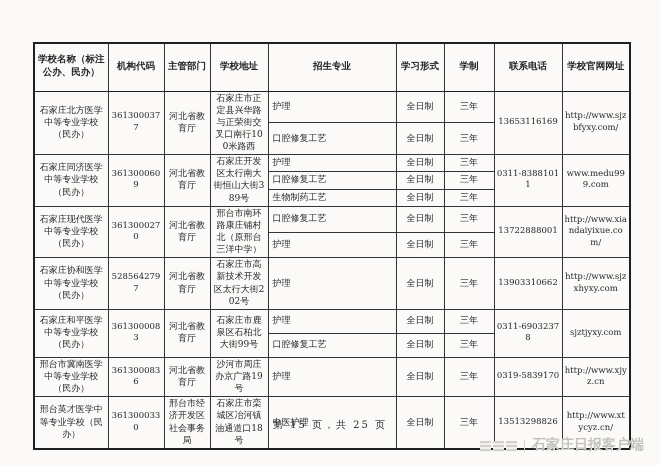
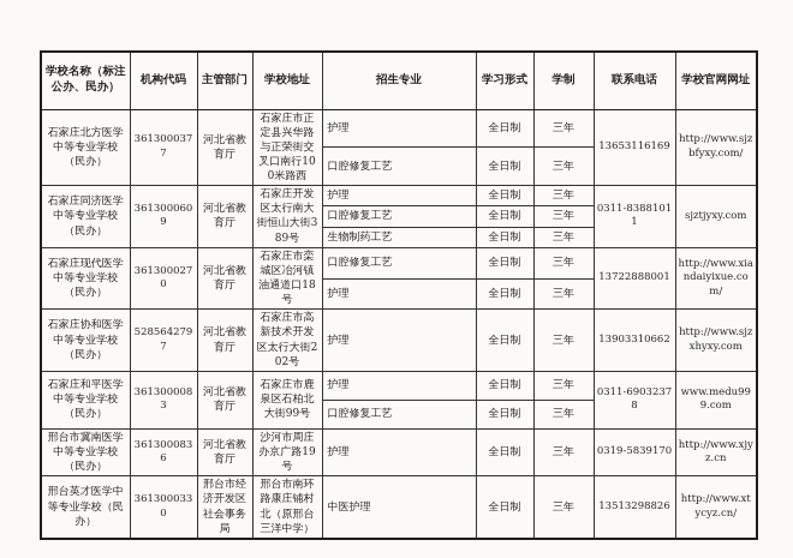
  学校名称（标注公办、民办）	机构代码	主管部门	学校地址	招生专业	学习形式	学制	联系电话	学校官网网址
  石家庄北方医学中等专业学校（民办）	3613000377	河北省教育厅	石家庄市正定县兴华路与正荣街交叉口南行100米路西	护理	全日制	三年	13653116169	http://www.sjzbfyxy.com/
  口腔修复工艺	全日制	三年
- 石家庄同济医学中等专业学校（民办）	3613000609	河北省教育厅	石家庄开发区太行南大街恒山大街389号	护理	全日制	三年	0311-83881011	www.medu999.com
+ 石家庄同济医学中等专业学校（民办）	3613000609	河北省教育厅	石家庄开发区太行南大街恒山大街389号	护理	全日制	三年	0311-83881011	sjztjyxy.com
  口腔修复工艺	全日制	三年
  生物制药工艺	全日制	三年
- 石家庄现代医学中等专业学校（民办）	3613000270	河北省教育厅	邢台市南环路康庄铺村北（原邢台三洋中学）	口腔修复工艺	全日制	三年	13722888001	http://www.xiandaiyixue.com/
+ 石家庄现代医学中等专业学校（民办）	3613000270	河北省教育厅	石家庄市栾城区冶河镇油通道口18号	口腔修复工艺	全日制	三年	13722888001	http://www.xiandaiyixue.com/
  护理	全日制	三年
  石家庄协和医学中等专业学校（民办）	5285642797	河北省教育厅	石家庄市高新技术开发区太行大街202号	护理	全日制	三年	13903310662	http://www.sjzxhyxy.com
- 石家庄和平医学中等专业学校（民办）	3613000083	河北省教育厅	石家庄市鹿泉区石柏北大街99号	护理	全日制	三年	0311-69032378	sjztjyxy.com
+ 石家庄和平医学中等专业学校（民办）	3613000083	河北省教育厅	石家庄市鹿泉区石柏北大街99号	护理	全日制	三年	0311-69032378	www.medu999.com
  口腔修复工艺	全日制	三年
  邢台市冀南医学中等专业学校（民办）	3613000836	河北省教育厅	沙河市周庄办京广路19号	护理	全日制	三年	0319-5839170	http://www.xjyz.cn
- 邢台英才医学中等专业学校（民办）	3613000330	邢台市经济开发区社会事务局	石家庄市栾城区冶河镇油通道口18号	中医护理	全日制	三年	13513298826	http://www.xtycyz.cn/
+ 邢台英才医学中等专业学校（民办）	3613000330	邢台市经济开发区社会事务局	邢台市南环路康庄铺村北（原邢台三洋中学）	中医护理	全日制	三年	13513298826	http://www.xtycyz.cn/
- 第 15 页，共 25 页
- 石家庄日报客户端
